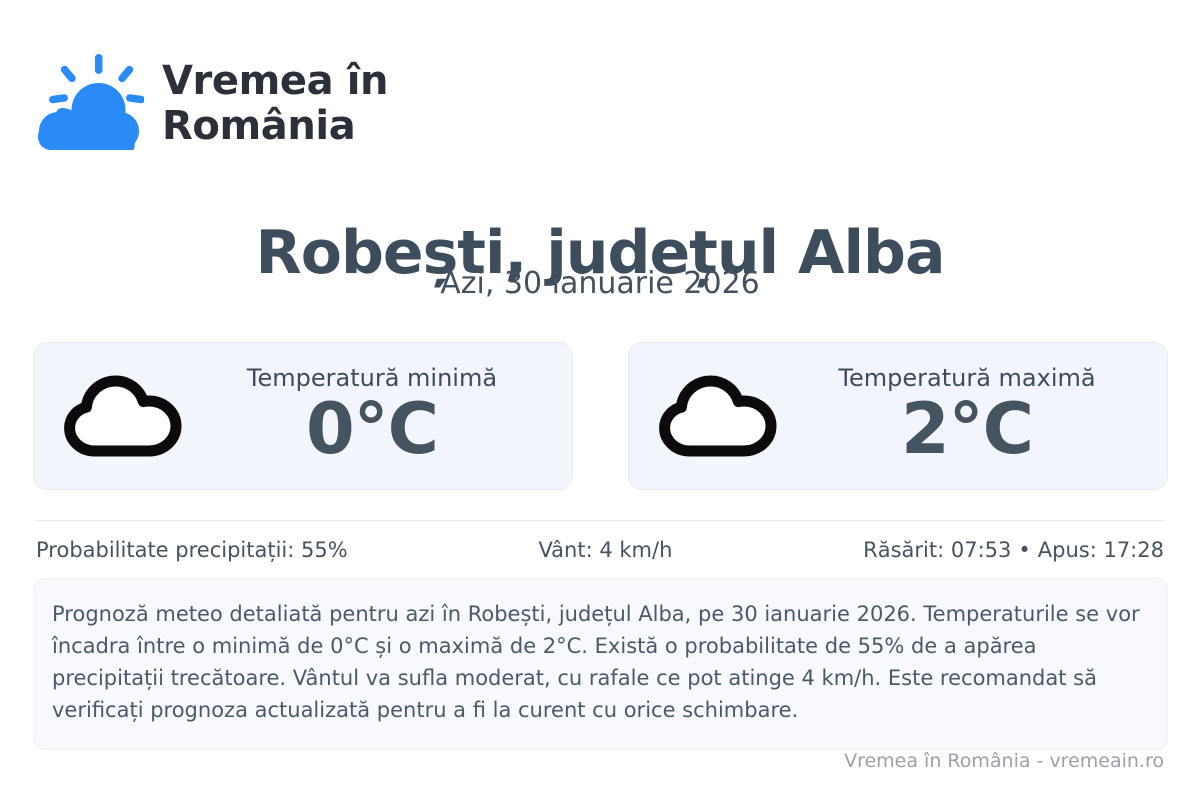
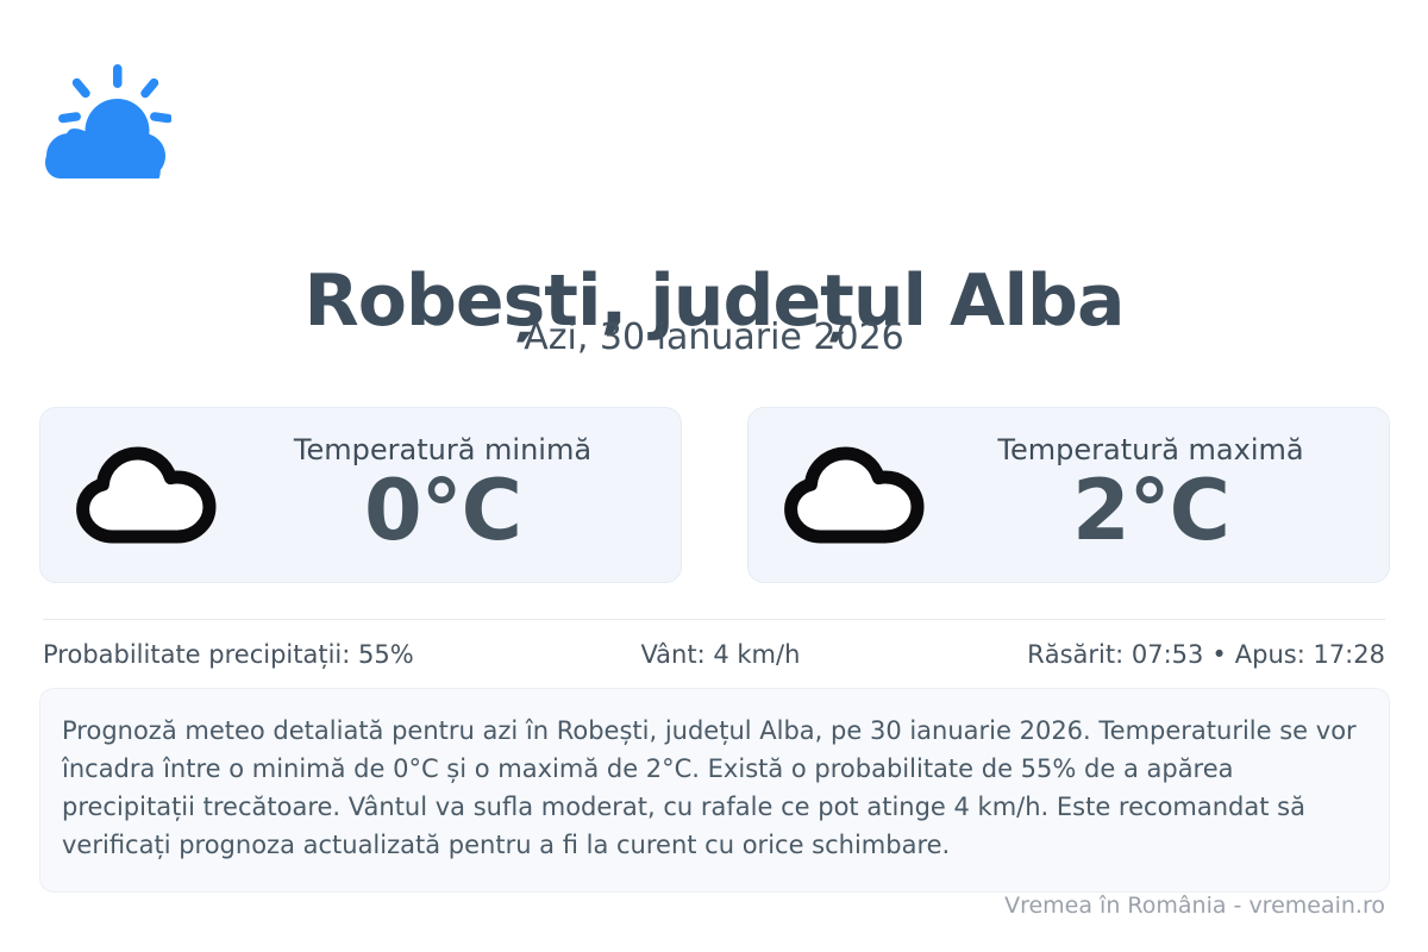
- Vremea în
- România
  Robești, județul Alba
  Azi, 30 ianuarie 2026
  Temperatură minimă
  0°C
  Temperatură maximă
  2°C
  Probabilitate precipitații: 55%
  Vânt: 4 km/h
  Răsărit: 07:53 • Apus: 17:28
  Prognoză meteo detaliată pentru azi în Robești, județul Alba, pe 30 ianuarie 2026. Temperaturile se vor încadra între o minimă de 0°C și o maximă de 2°C. Există o probabilitate de 55% de a apărea precipitații trecătoare. Vântul va sufla moderat, cu rafale ce pot atinge 4 km/h. Este recomandat să verificați prognoza actualizată pentru a fi la curent cu orice schimbare.
  Vremea în România - vremeain.ro
